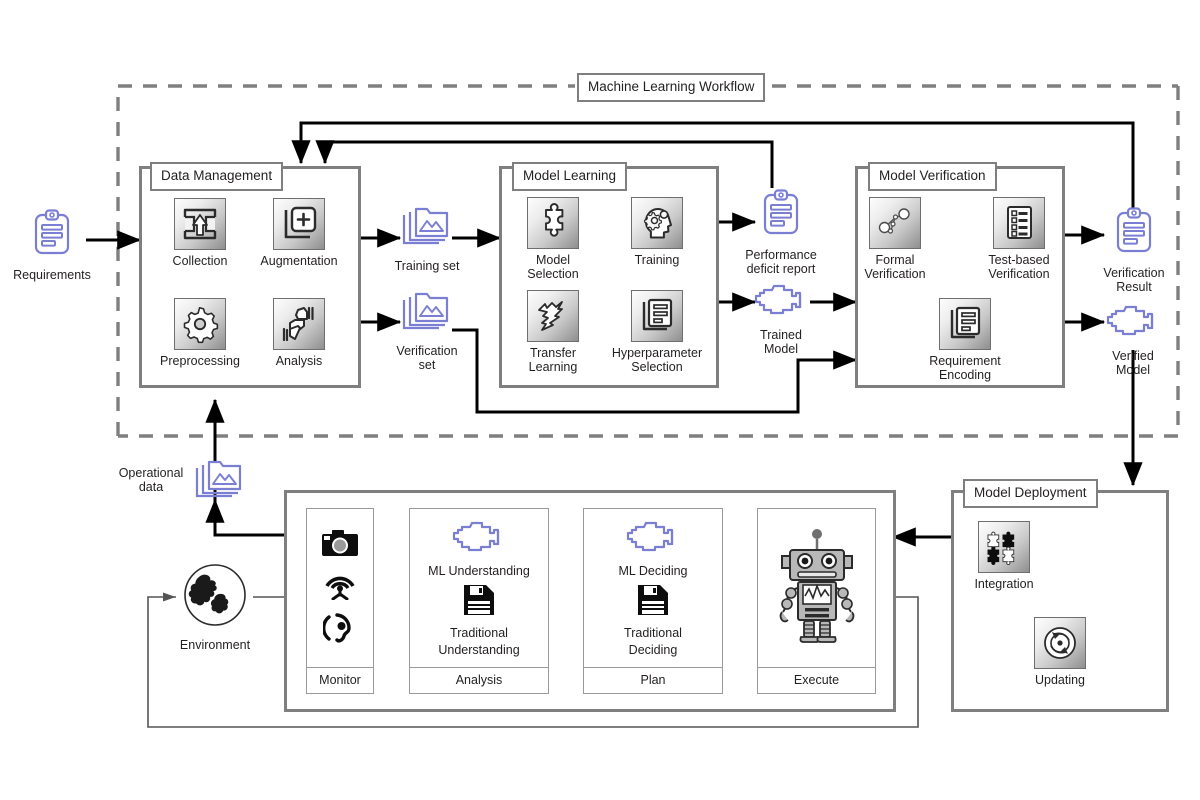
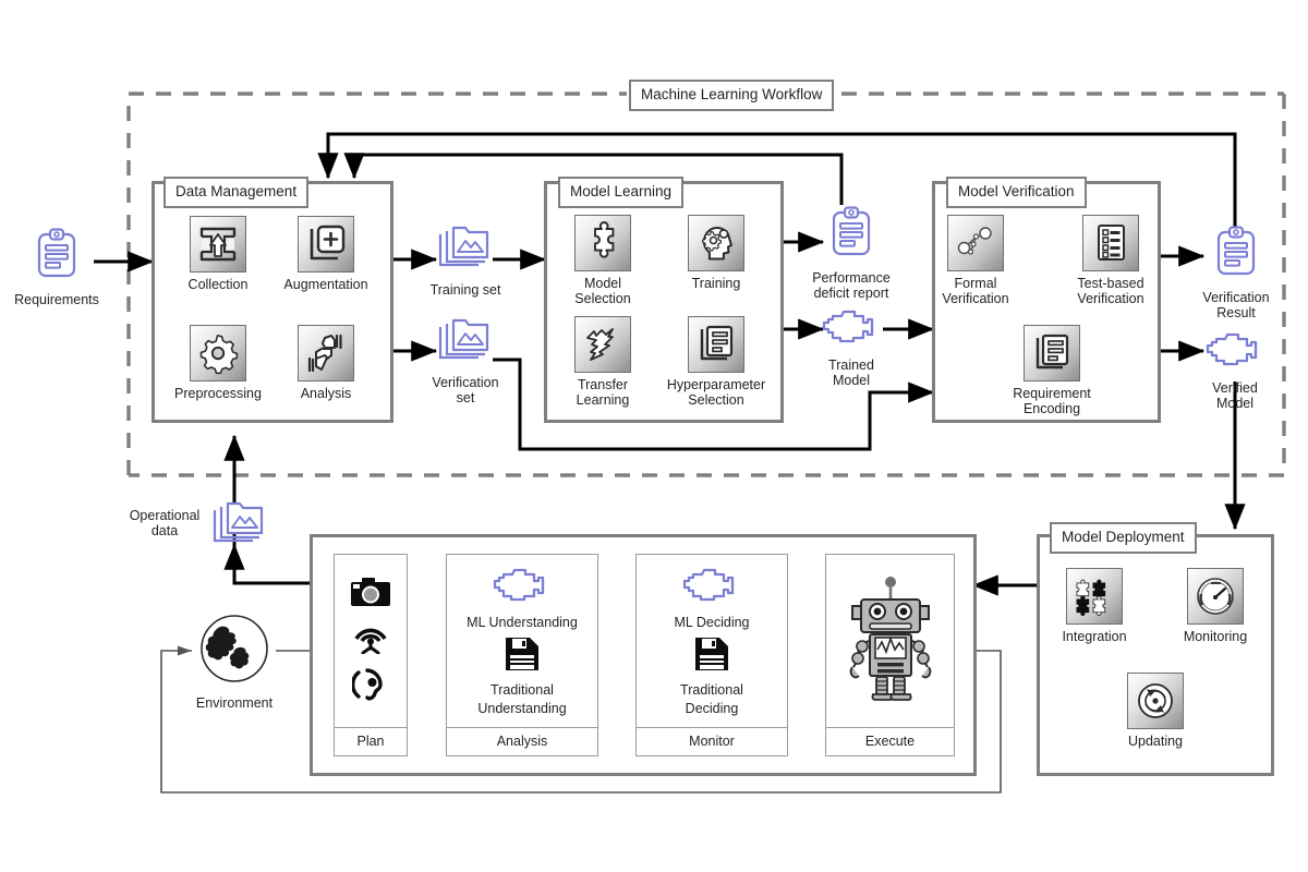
  Machine Learning Workflow
  Requirements
  Data Management
  Collection
  Augmentation
  Preprocessing
  Analysis
  Training set
  Verification
  set
  Model Learning
  Model
  Selection
  Training
  Transfer
  Learning
  Hyperparameter
  Selection
  Performance
  deficit report
  Trained
  Model
  Model Verification
  Formal
  Verification
  Test-based
  Verification
  Requirement
  Encoding
  Verification
  Result
  Verified
  Model
  Operational
  data
  Environment
- Monitor
+ Plan
  ML Understanding
  Traditional
  Understanding
  Analysis
  ML Deciding
  Traditional
  Deciding
- Plan
+ Monitor
  Execute
  Model Deployment
  Integration
+ Monitoring
  Updating
